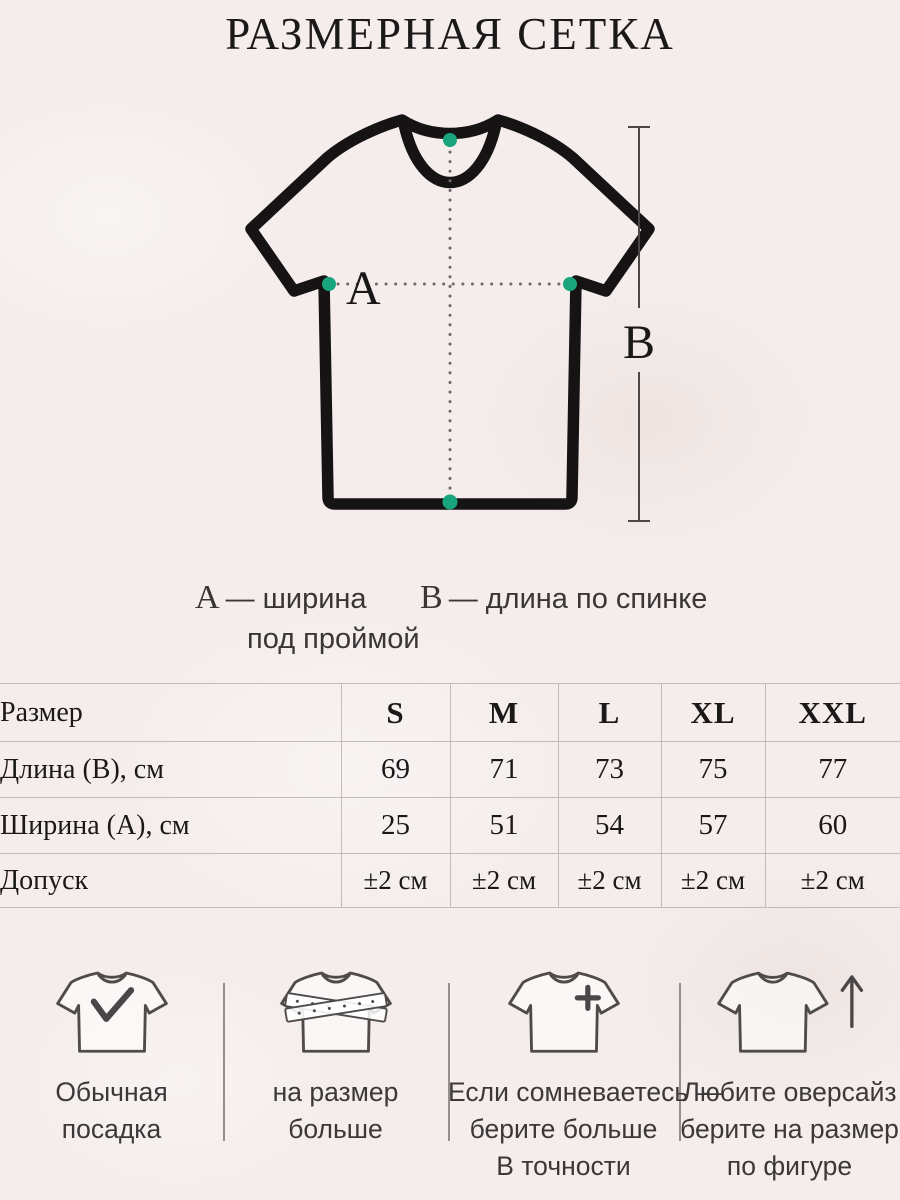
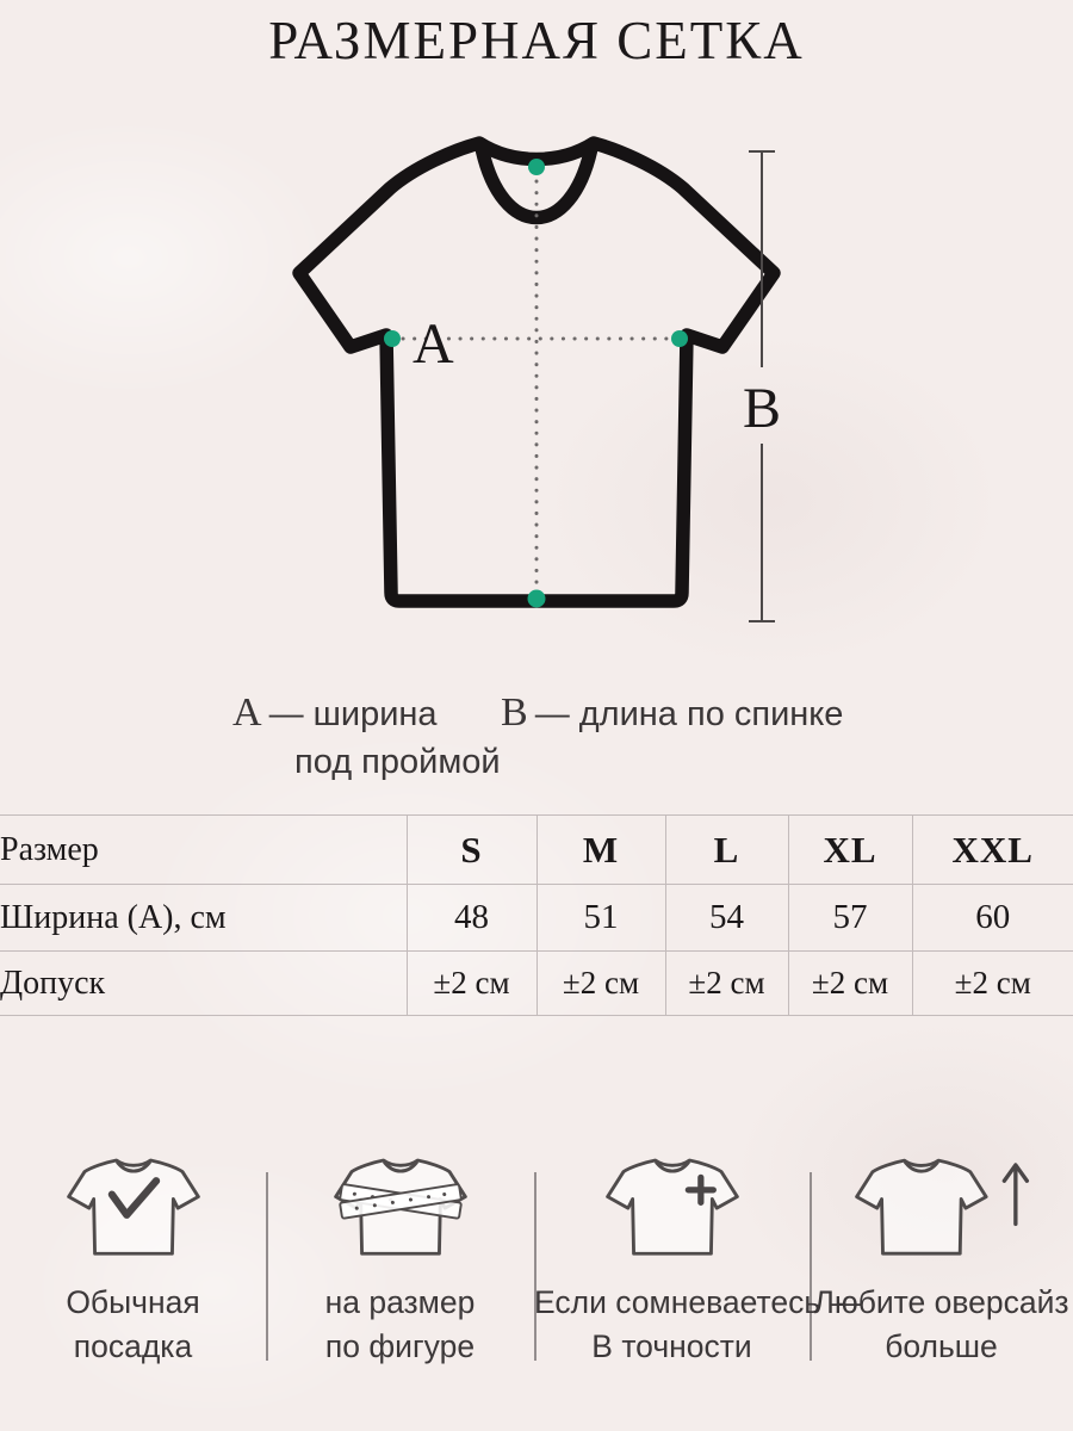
  РАЗМЕРНАЯ СЕТКА
  A
  B
  А — ширина
  под проймой
  В — длина по спинке
  Размер	S	M	L	XL	XXL
- Длина (В), см	69	71	73	75	77
- Ширина (А), см	25	51	54	57	60
+ Ширина (А), см	48	51	54	57	60
  Допуск	±2 см	±2 см	±2 см	±2 см	±2 см
  Обычная
  посадка
  на размер
- больше
+ по фигуре
  Если сомневаетес
- берите больше
  В точности
  Любите оверсайз
- берите на размер
- по фигуре
+ больше
